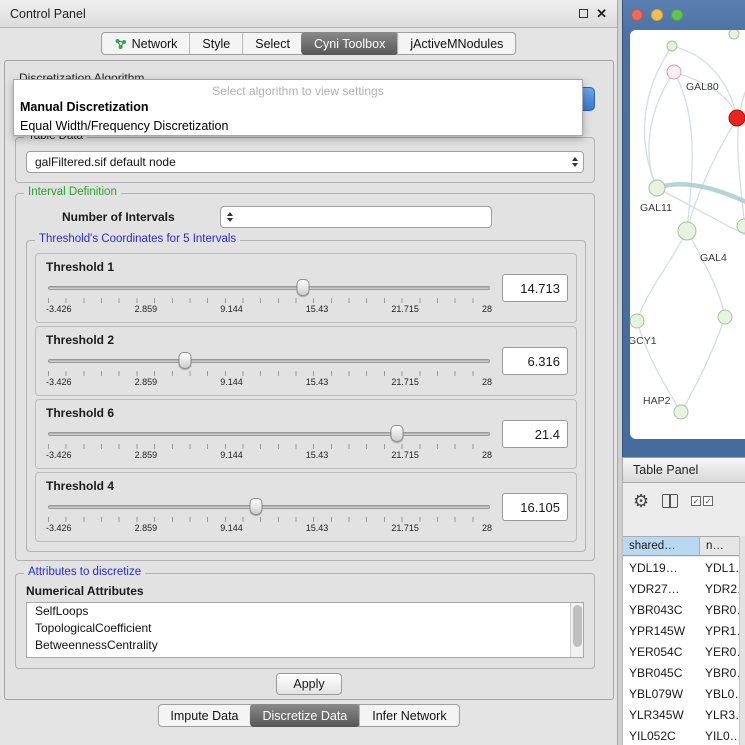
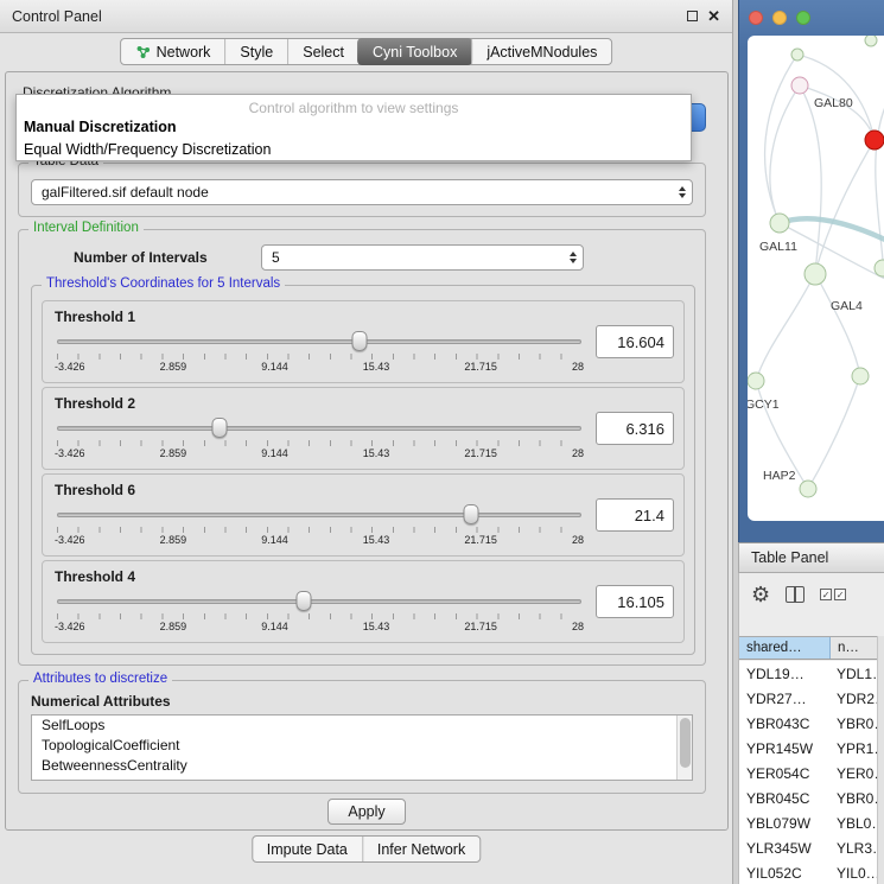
  Control Panel
  ✕
  Network
  Style
  Select
  Cyni Toolbox
  jActiveMNodules
  Discretization Algorithm
- Select algorithm to view settings
+ Control algorithm to view settings
  Manual Discretization
  Equal Width/Frequency Discretization
  Table Data
  galFiltered.sif default node
  Interval Definition
  Number of Intervals
+ 5
  Threshold's Coordinates for 5 Intervals
  Threshold 1
  -3.426
  2.859
  9.144
  15.43
  21.715
  28
- 14.713
+ 16.604
  Threshold 2
  -3.426
  2.859
  9.144
  15.43
  21.715
  28
  6.316
  Threshold 6
  -3.426
  2.859
  9.144
  15.43
  21.715
  28
  21.4
  Threshold 4
  -3.426
  2.859
  9.144
  15.43
  21.715
  28
  16.105
  Attributes to discretize
  Numerical Attributes
  SelfLoops
  TopologicalCoefficient
  BetweennessCentrality
  Apply
  Impute Data
- Discretize Data
  Infer Network
  GAL80
  GAL11
  GAL4
  GCY1
  HAP2
  Table Panel
  ⚙
  ✓
  ✓
  shared…
  n…
  YDL19…
  YDL1
  YDR27…
  YDR2
  YBR043C
  YBR0
  YPR145W
  YPR1
  YER054C
  YER0
  YBR045C
  YBR0
  YBL079W
  YBL0
  YLR345W
  YLR3
  YIL052C
  YIL0…
